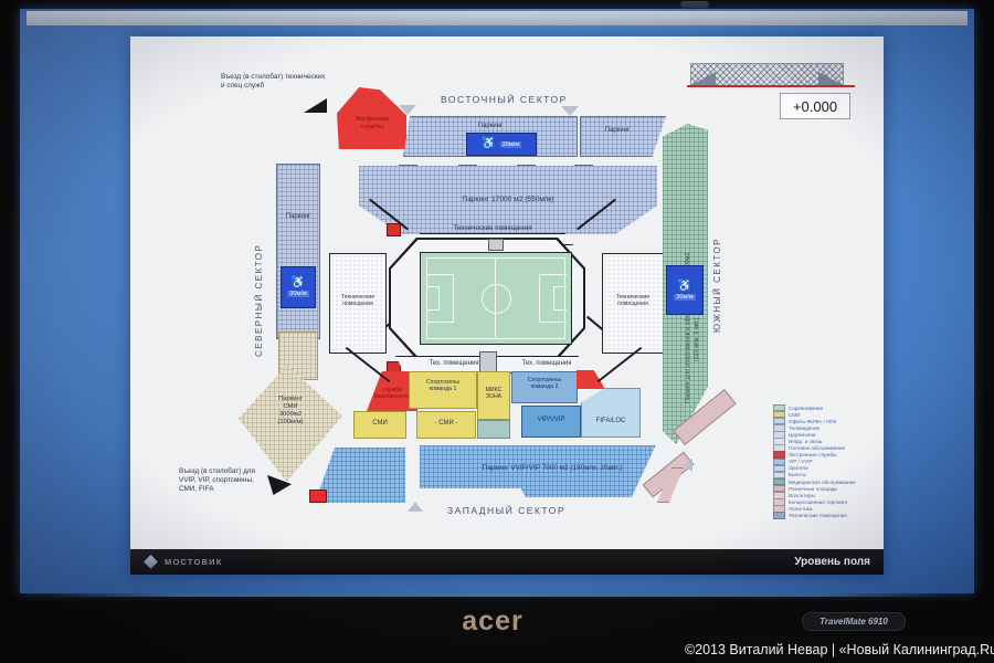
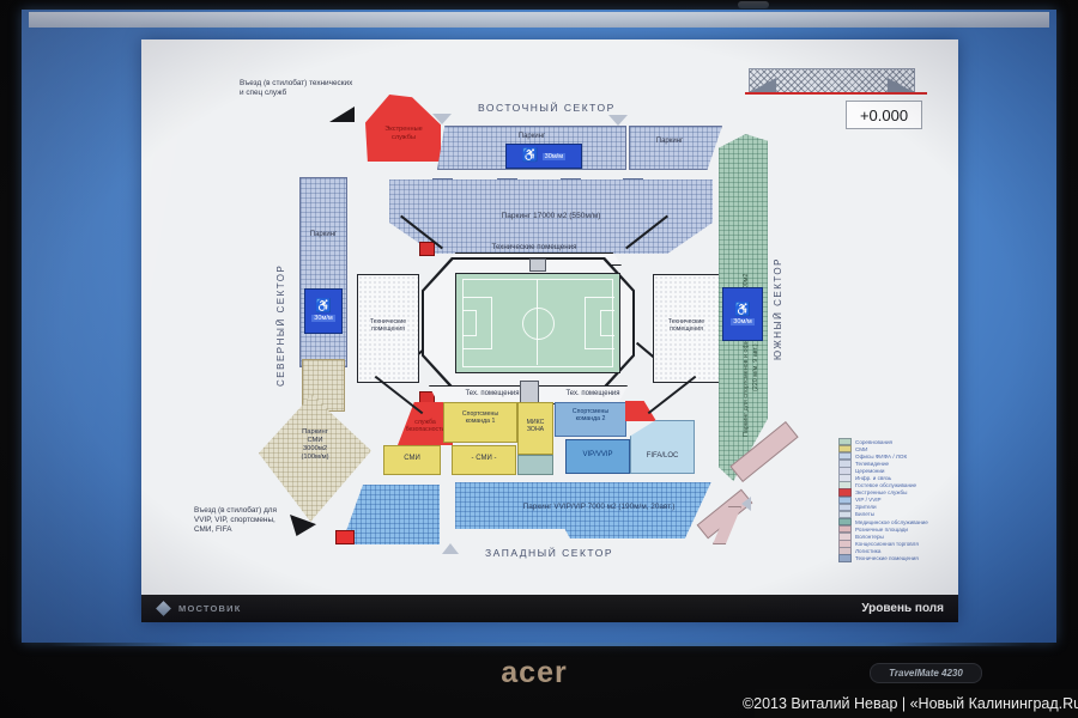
  acer
- TravelMate 6910
+ TravelMate 4230
  ©2013 Виталий Невар | «Новый Калининград.R
